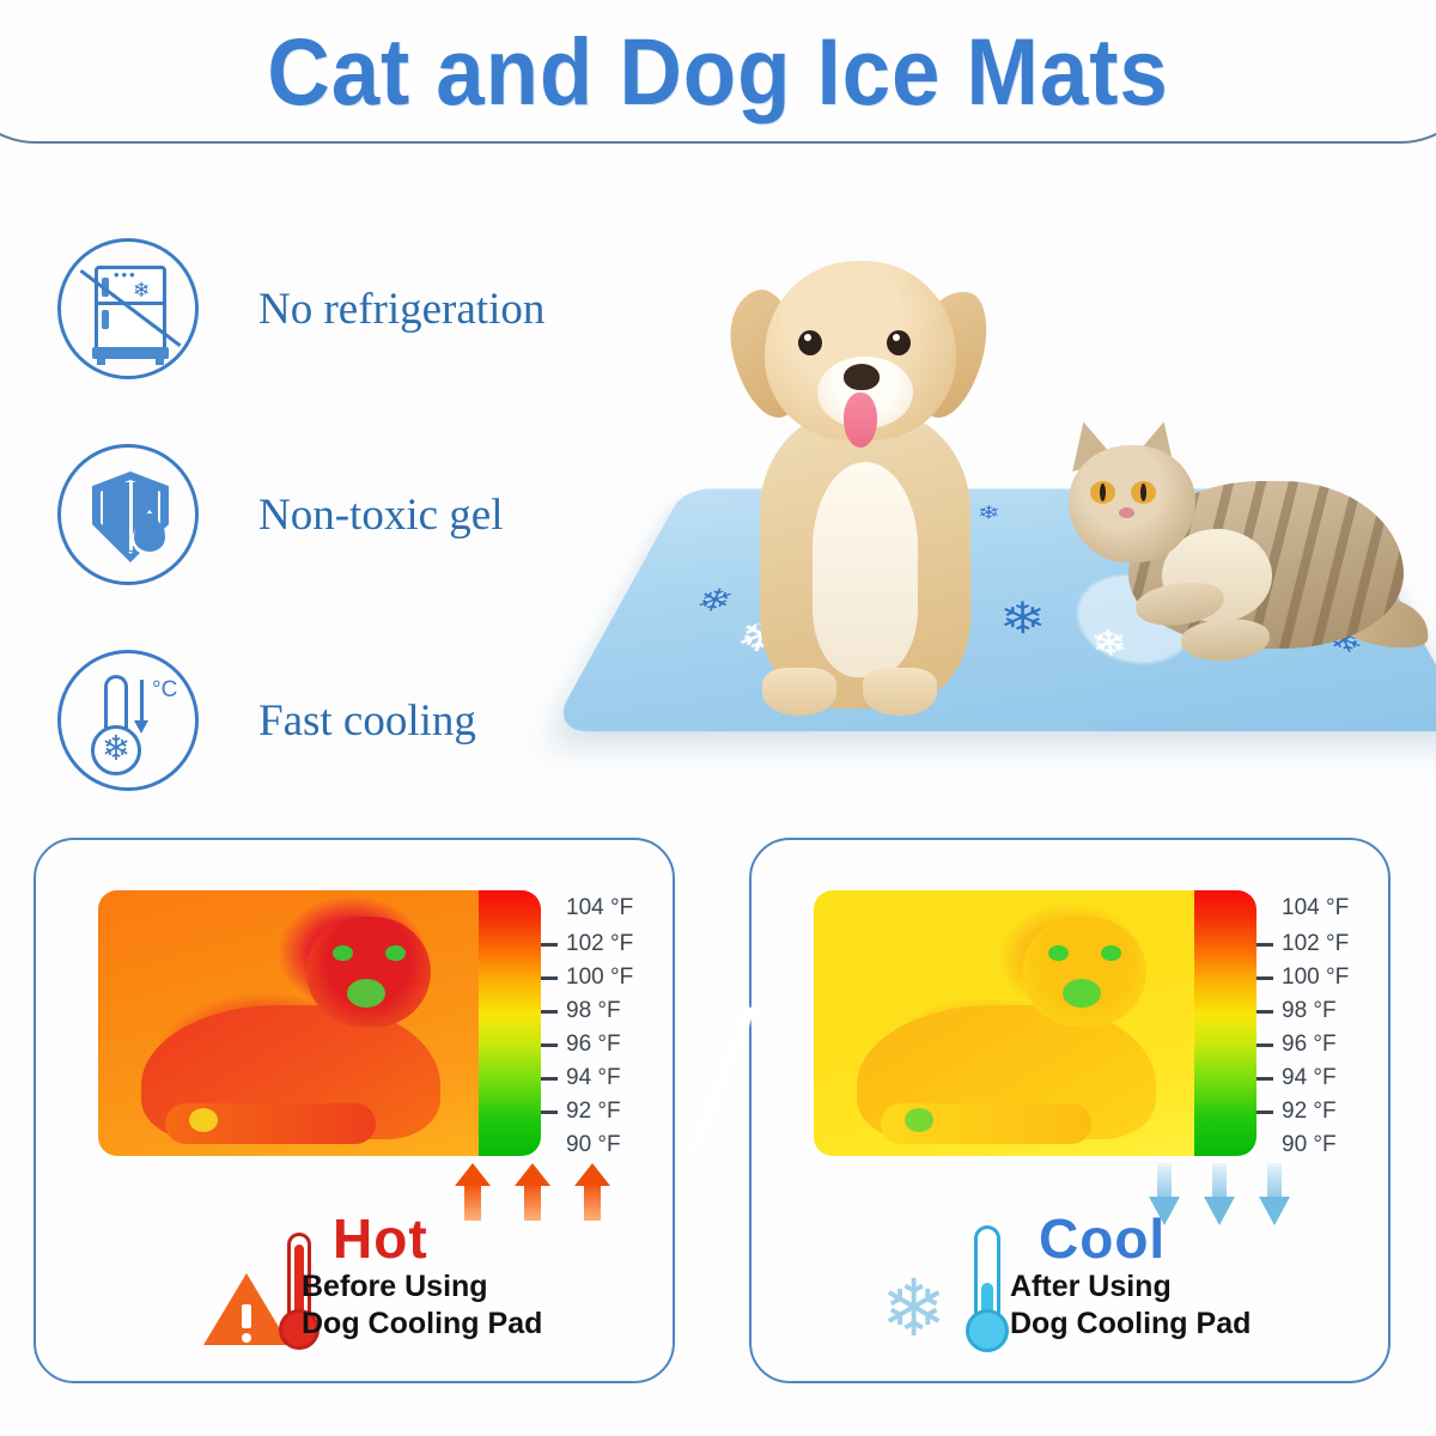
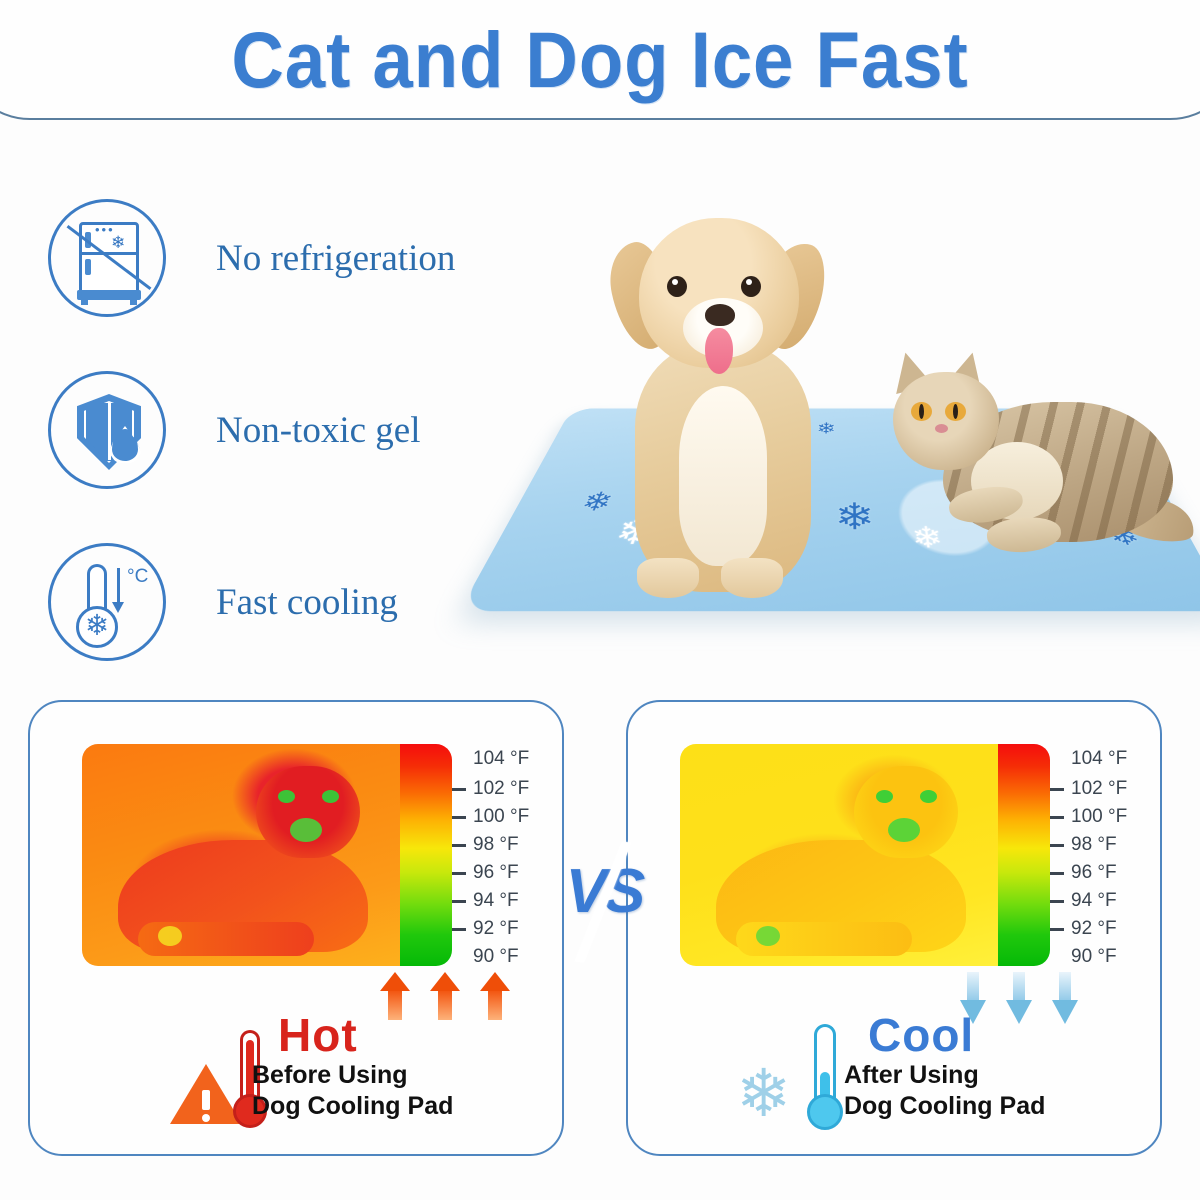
- Cat and Dog Ice Mats
+ Cat and Dog Ice Fast
  •••
  ❄
  No refrigeration
  Non-toxic gel
  ❄
  °C
  Fast cooling
  104 °F
  102 °F
  100 °F
  98 °F
  96 °F
  94 °F
  92 °F
  90 °F
  Hot
  Before Using
  Dog Cooling Pad
  104 °F
  102 °F
  100 °F
  98 °F
  96 °F
  94 °F
  92 °F
  90 °F
  ❄
  Cool
  After Using
  Dog Cooling Pad
+ VS
